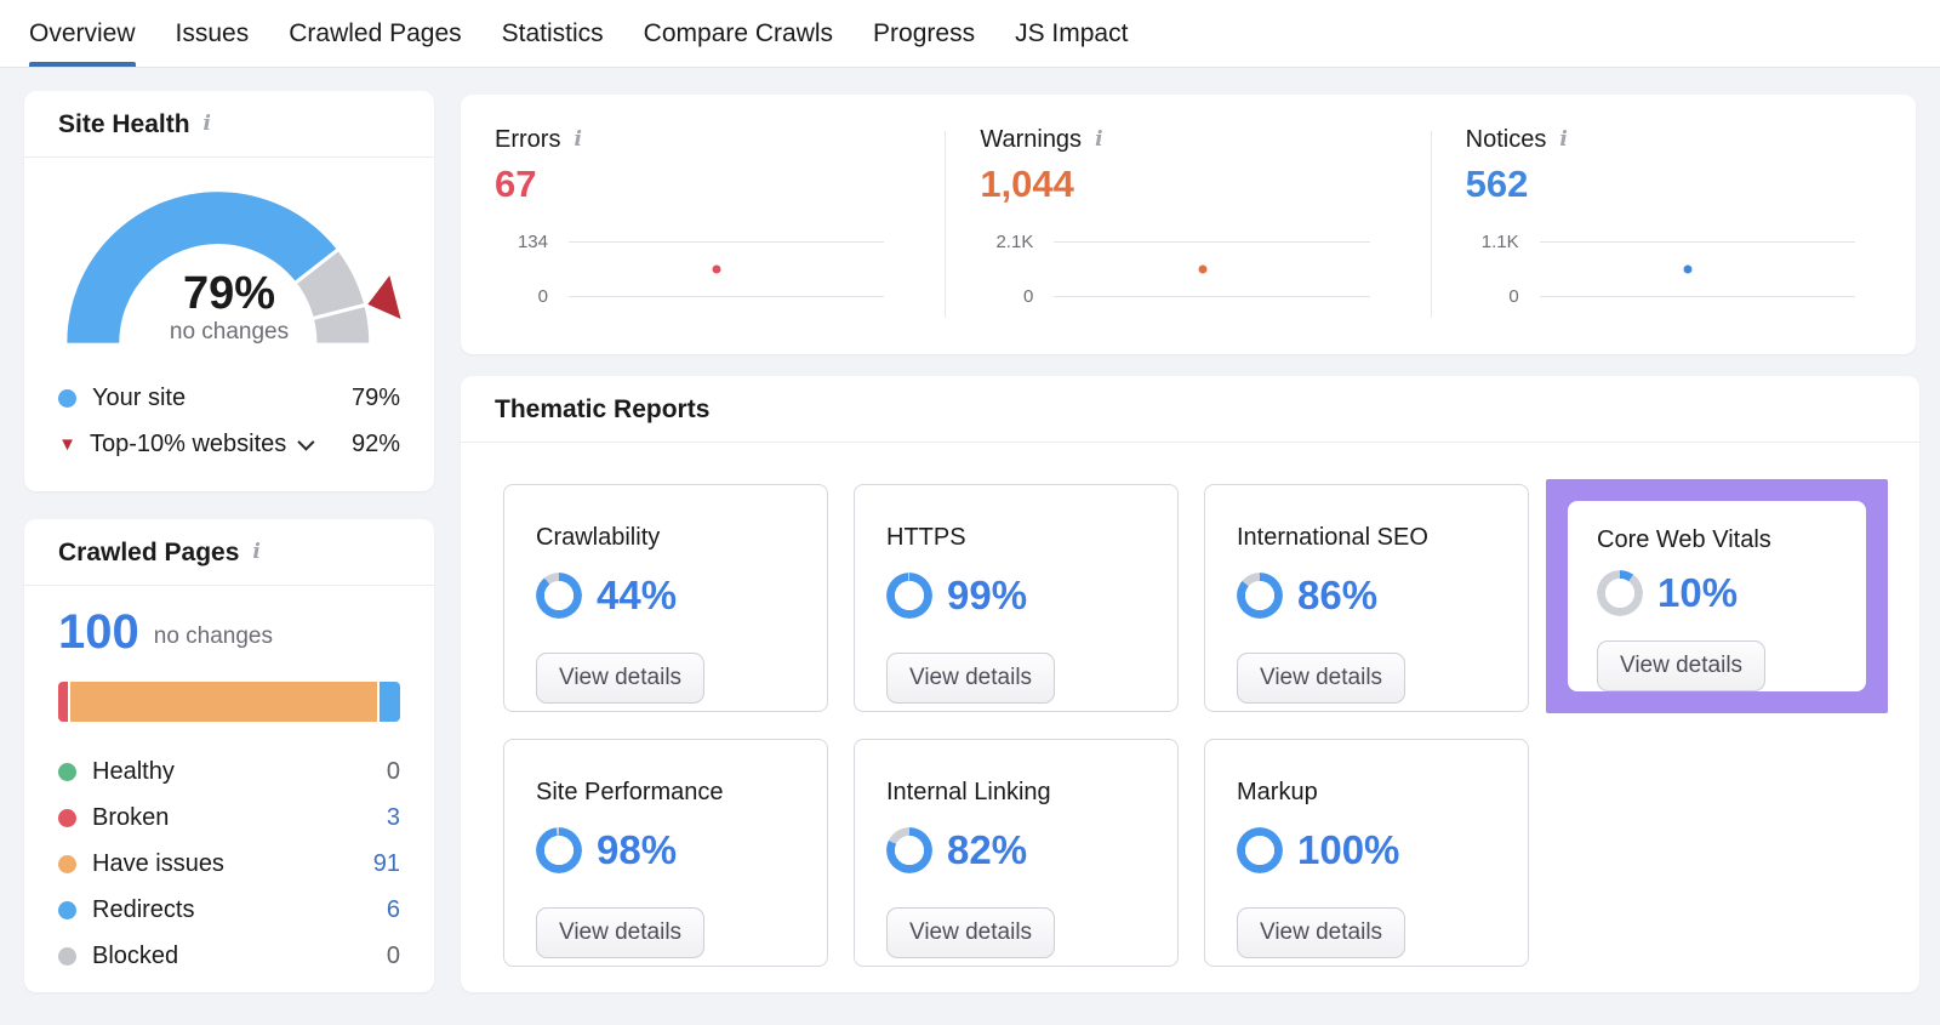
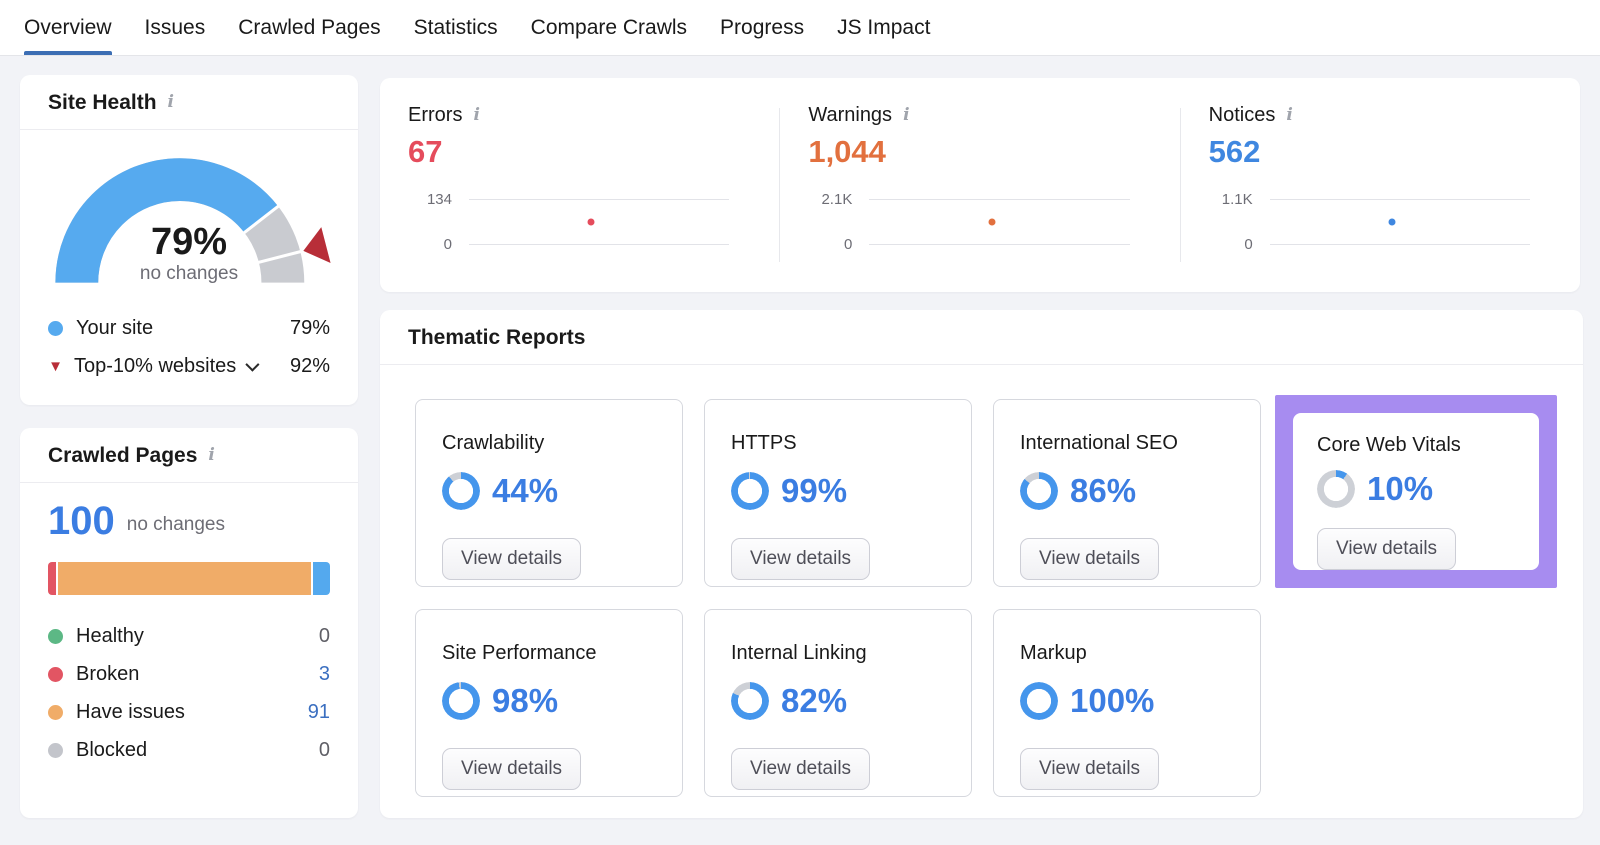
  Overview
  Issues
  Crawled Pages
  Statistics
  Compare Crawls
  Progress
  JS Impact
  Site Health
  79%
  no changes
  Your site
  79%
  ▼
  Top-10% websites
  92%
  Crawled Pages
  100
  no changes
  Healthy
  0
  Broken
  3
  Have issues
  91
- Redirects
- 6
  Blocked
  0
  Errors
  67
  134
  0
  Warnings
  1,044
  2.1K
  0
  Notices
  562
  1.1K
  0
  Thematic Reports
  Crawlability
  44%
  View details
  HTTPS
  99%
  View details
  International SEO
  86%
  View details
  Core Web Vitals
  10%
  View details
  Site Performance
  98%
  View details
  Internal Linking
  82%
  View details
  Markup
  100%
  View details
